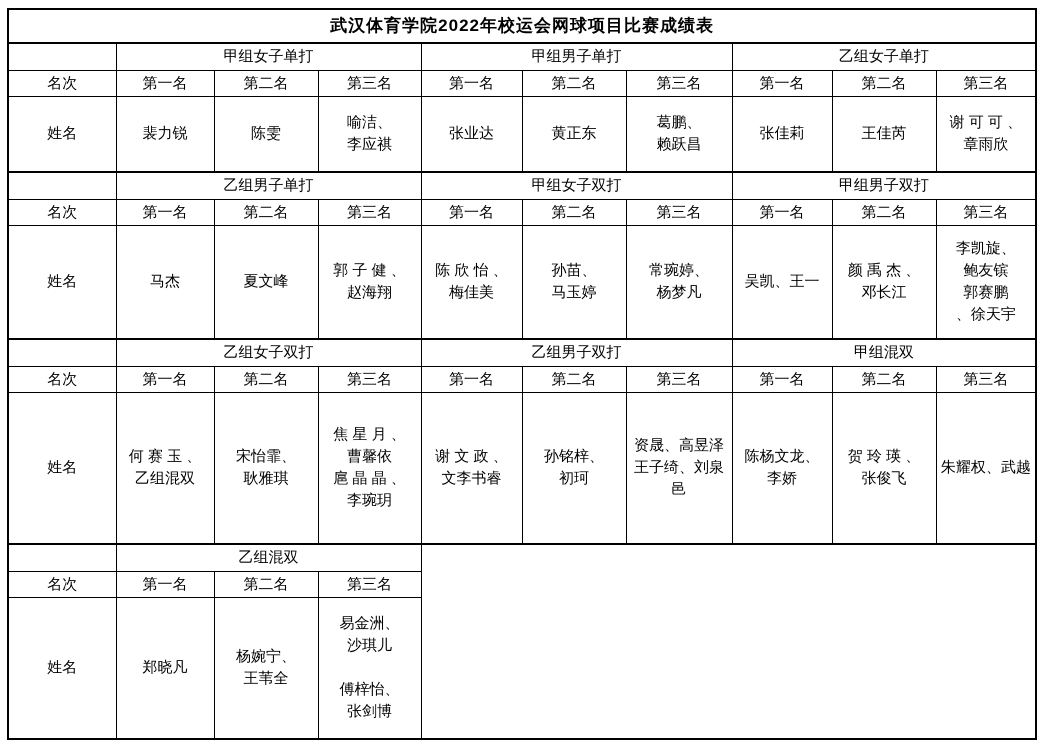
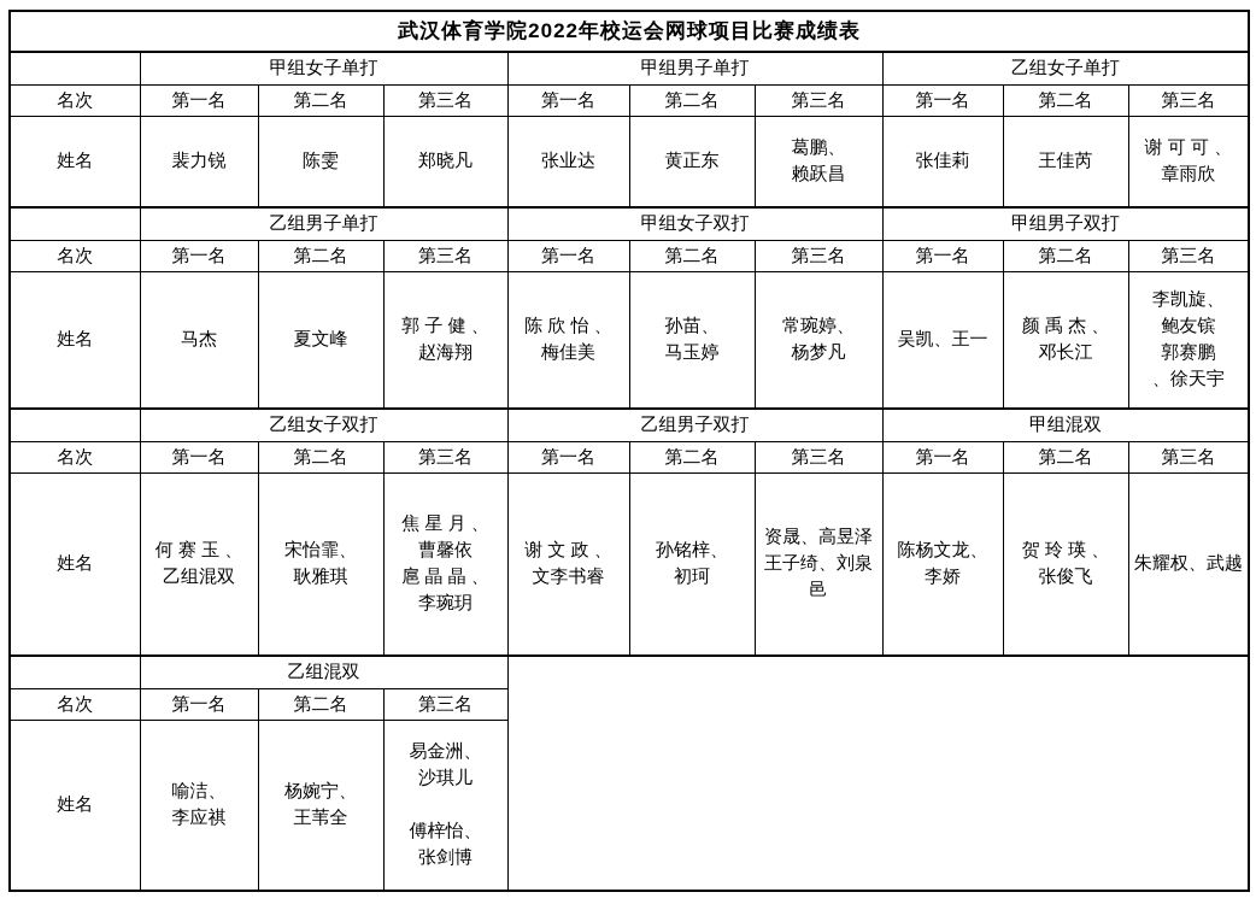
  武汉体育学院2022年校运会网球项目比赛成绩表
  	甲组女子单打	甲组男子单打	乙组女子单打
  名次	第一名	第二名	第三名	第一名	第二名	第三名	第一名	第二名	第三名
- 姓名	裴力锐	陈雯	喻洁、 李应祺	张业达	黄正东	葛鹏、 赖跃昌	张佳莉	王佳芮	谢 可 可 、 章雨欣
+ 姓名	裴力锐	陈雯	郑晓凡	张业达	黄正东	葛鹏、 赖跃昌	张佳莉	王佳芮	谢 可 可 、 章雨欣
  	乙组男子单打	甲组女子双打	甲组男子双打
  名次	第一名	第二名	第三名	第一名	第二名	第三名	第一名	第二名	第三名
  姓名	马杰	夏文峰	郭 子 健 、 赵海翔	陈 欣 怡 、 梅佳美	孙苗、 马玉婷	常琬婷、 杨梦凡	吴凯、王一	颜 禹 杰 、 邓长江	李凯旋、 鲍友镔 郭赛鹏 、徐天宇
  	乙组女子双打	乙组男子双打	甲组混双
  名次	第一名	第二名	第三名	第一名	第二名	第三名	第一名	第二名	第三名
  姓名	何 赛 玉 、 乙组混双	宋怡霏、 耿雅琪	焦 星 月 、 曹馨依 扈 晶 晶 、 李琬玥	谢 文 政 、 文李书睿	孙铭梓、 初珂	资晟、高昱泽 王子绮、刘泉 邑	陈杨文龙、 李娇	贺 玲 瑛 、 张俊飞	朱耀权、武越
  	乙组混双
  名次	第一名	第二名	第三名
- 姓名	郑晓凡	杨婉宁、 王苇全	易金洲、 沙琪儿 傅梓怡、 张剑博
+ 姓名	喻洁、 李应祺	杨婉宁、 王苇全	易金洲、 沙琪儿 傅梓怡、 张剑博
